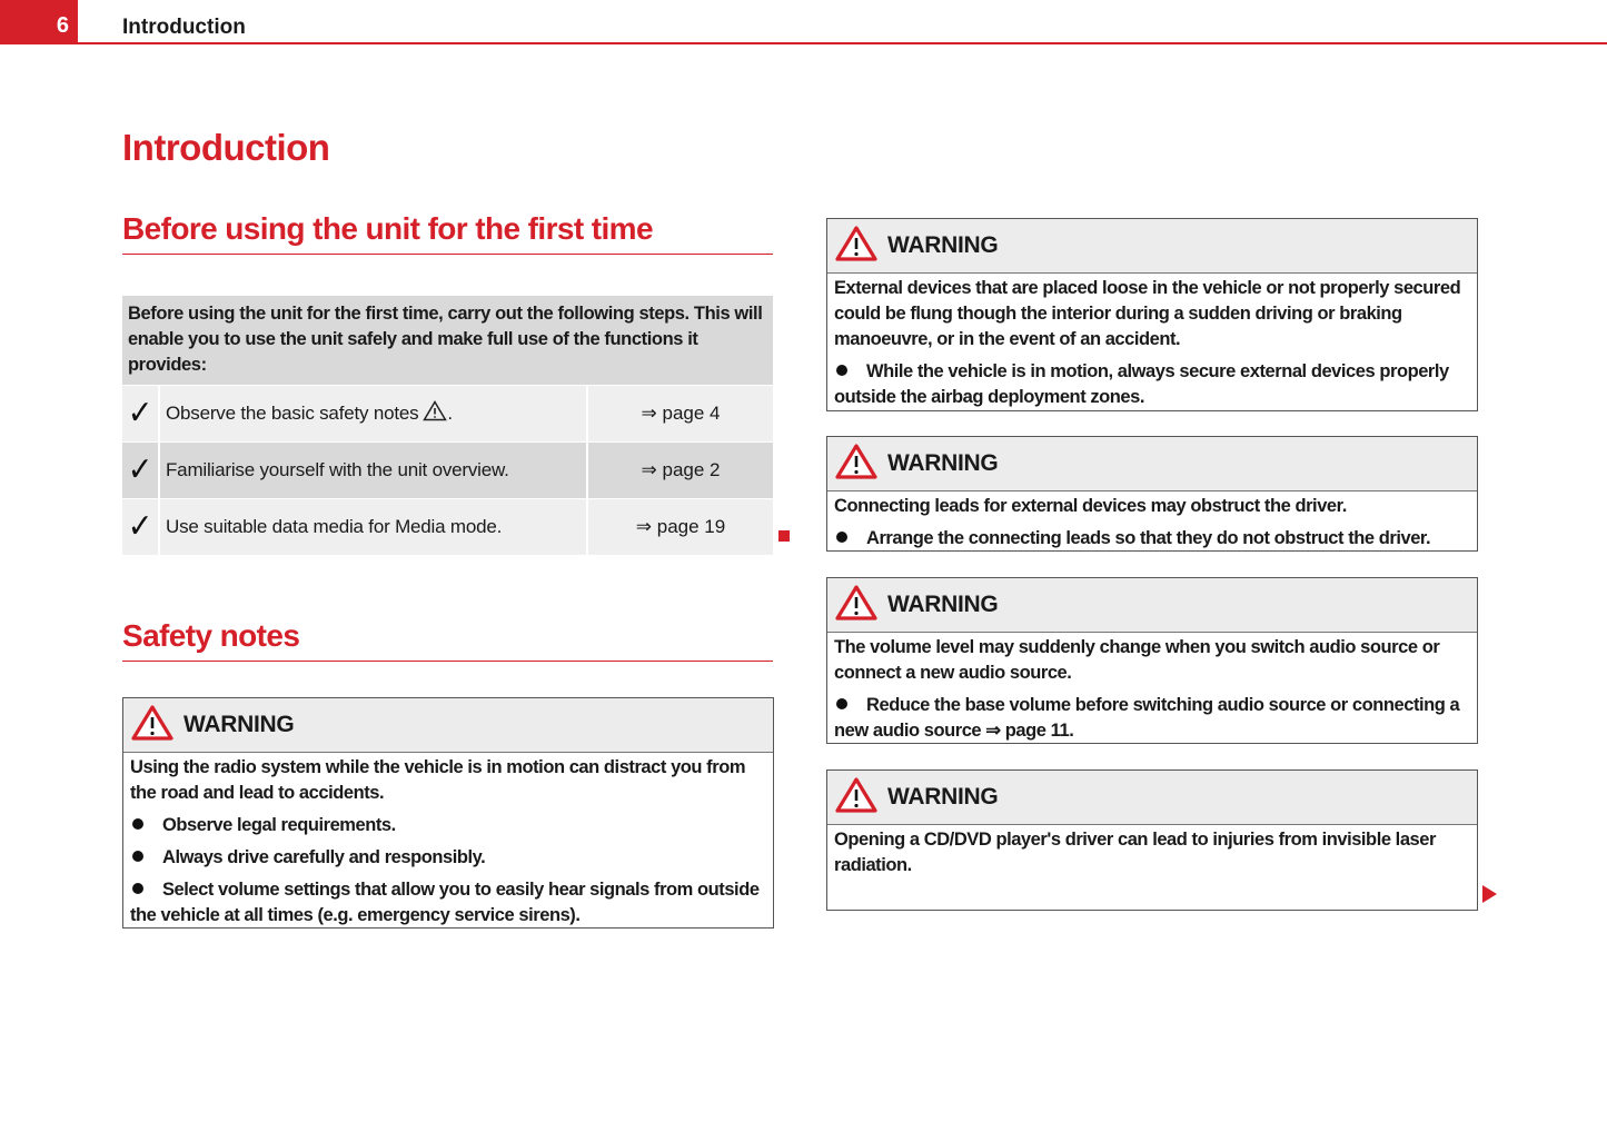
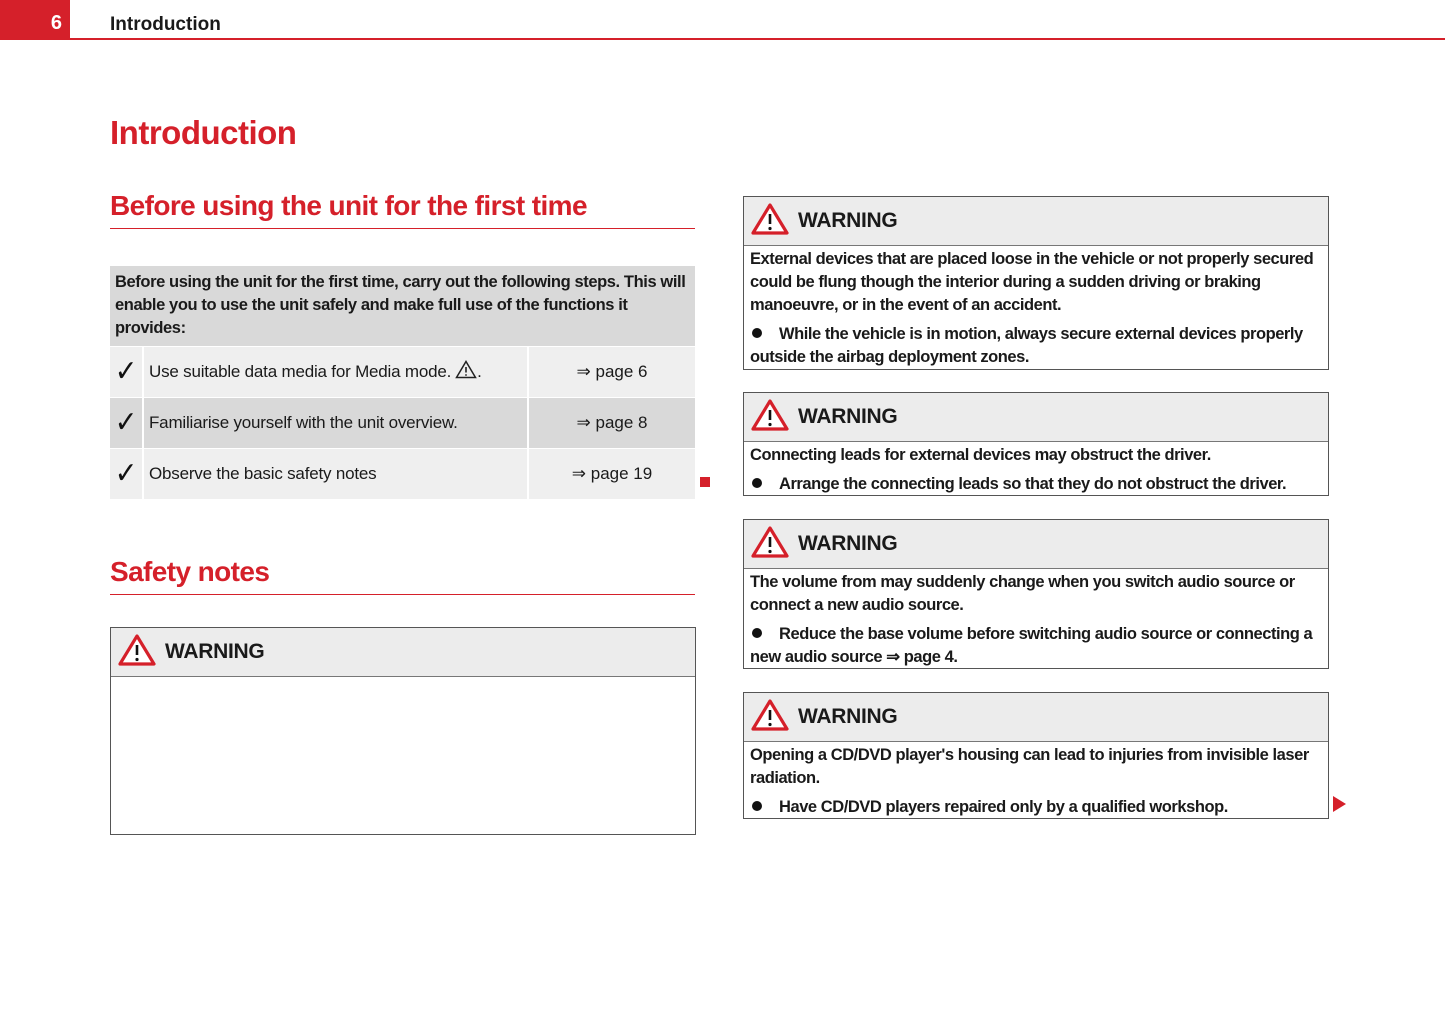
  6
  Introduction
  Introduction
  Before using the unit for the first time
  Before using the unit for the first time, carry out the following steps. This will enable you to use the unit safely and make full use of the functions it provides:
  ✓
- Observe the basic safety notes
+ Use suitable data media for Media mode.
  .
- ⇒ page 4
+ ⇒ page 6
  ✓
  Familiarise yourself with the unit overview.
- ⇒ page 2
+ ⇒ page 8
  ✓
- Use suitable data media for Media mode.
+ Observe the basic safety notes
  ⇒ page 19
  Safety notes
  WARNING
- Using the radio system while the vehicle is in motion can distract you from the road and lead to accidents.
- Observe legal requirements.
- Always drive carefully and responsibly.
- Select volume settings that allow you to easily hear signals from outside the vehicle at all times (e.g. emergency service sirens).
  WARNING
  External devices that are placed loose in the vehicle or not properly secured could be flung though the interior during a sudden driving or braking manoeuvre, or in the event of an accident.
  While the vehicle is in motion, always secure external devices properly outside the airbag deployment zones.
  WARNING
  Connecting leads for external devices may obstruct the driver.
  Arrange the connecting leads so that they do not obstruct the driver.
  WARNING
- The volume level may suddenly change when you switch audio source or connect a new audio source.
+ The volume from may suddenly change when you switch audio source or connect a new audio source.
- Reduce the base volume before switching audio source or connecting a new audio source ⇒ page 11.
+ Reduce the base volume before switching audio source or connecting a new audio source ⇒ page 4.
  WARNING
- Opening a CD/DVD player's driver can lead to injuries from invisible laser radiation.
+ Opening a CD/DVD player's housing can lead to injuries from invisible laser radiation.
+ Have CD/DVD players repaired only by a qualified workshop.
